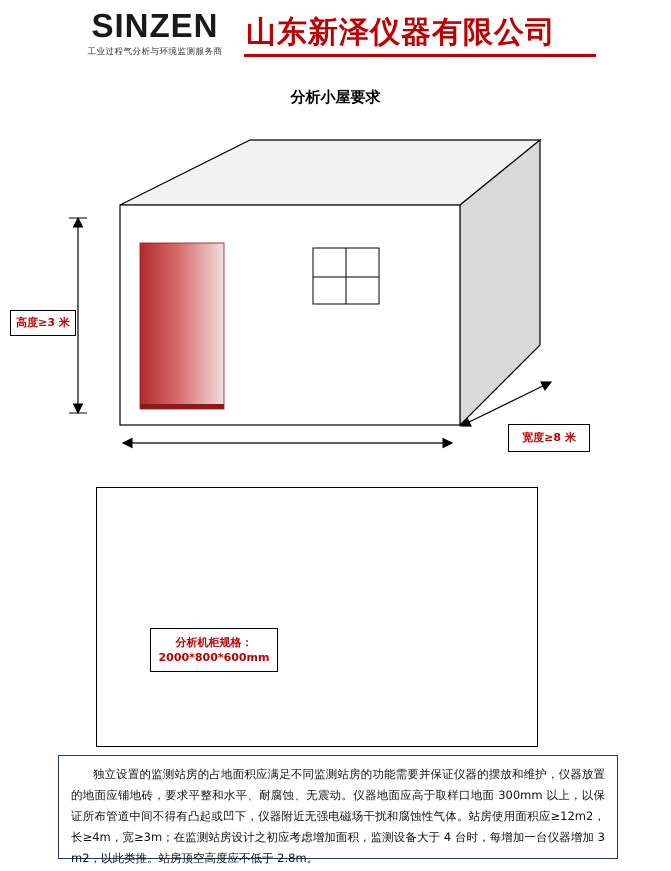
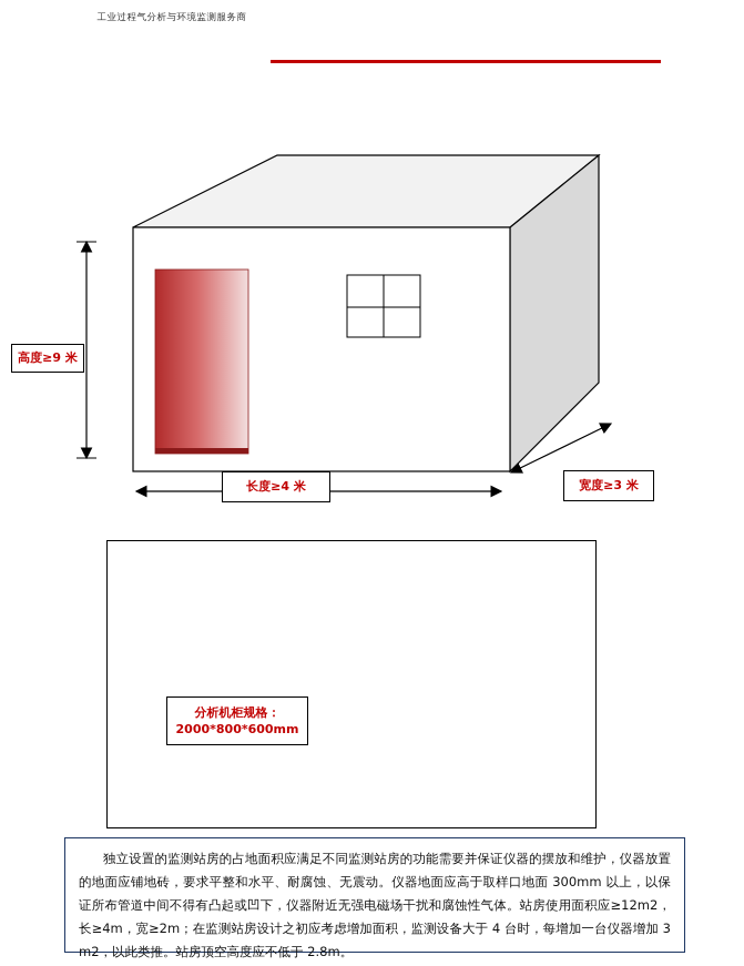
- SINZEN
  工业过程气分析与环境监测服务商
- 山东新泽仪器有限公司
- 分析小屋要求
- 高度≥3 米
+ 高度≥9 米
+ 长度≥4 米
- 宽度≥8 米
+ 宽度≥3 米
  分析机柜规格：
  2000*800*600mm
- 独立设置的监测站房的占地面积应满足不同监测站房的功能需要并保证仪器的摆放和维护，仪器放置的地面应铺地砖，要求平整和水平、耐腐蚀、无震动。仪器地面应高于取样口地面 300mm 以上，以保证所布管道中间不得有凸起或凹下，仪器附近无强电磁场干扰和腐蚀性气体。站房使用面积应≥12m2，长≥4m，宽≥3m；在监测站房设计之初应考虑增加面积，监测设备大于 4 台时，每增加一台仪器增加 3 m2，以此类推。站房顶空高度应不低于 2.8m。
+ 独立设置的监测站房的占地面积应满足不同监测站房的功能需要并保证仪器的摆放和维护，仪器放置的地面应铺地砖，要求平整和水平、耐腐蚀、无震动。仪器地面应高于取样口地面 300mm 以上，以保证所布管道中间不得有凸起或凹下，仪器附近无强电磁场干扰和腐蚀性气体。站房使用面积应≥12m2，长≥4m，宽≥2m；在监测站房设计之初应考虑增加面积，监测设备大于 4 台时，每增加一台仪器增加 3 m2，以此类推。站房顶空高度应不低于 2.8m。
